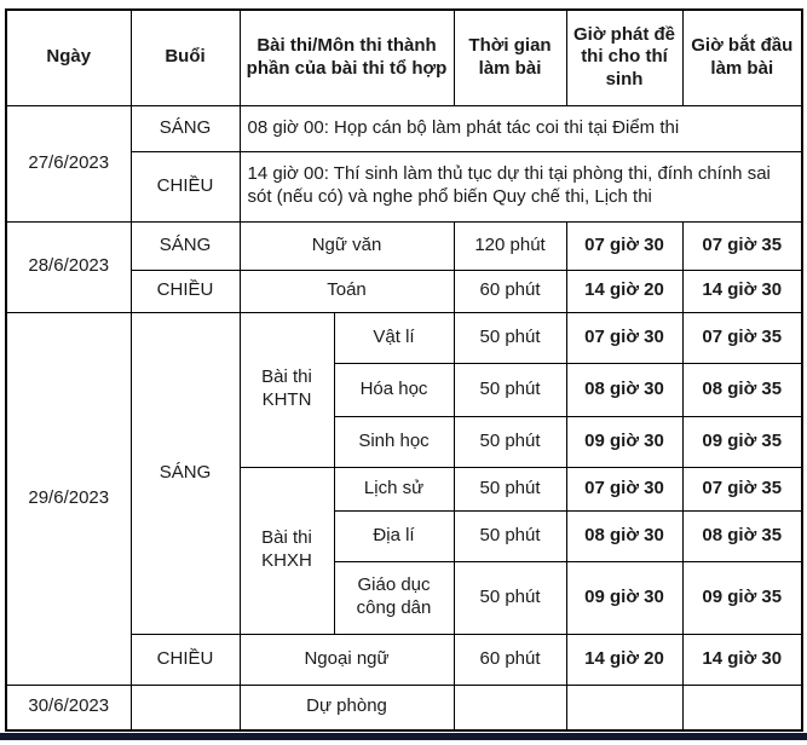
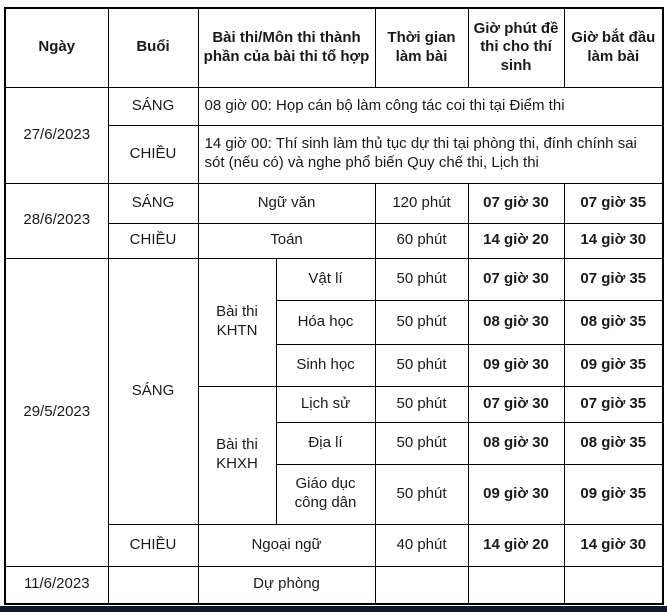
- Ngày	Buổi	Bài thi/Môn thi thành phần của bài thi tổ hợp	Thời gian làm bài	Giờ phát đề thi cho thí sinh	Giờ bắt đầu làm bài
+ Ngày	Buổi	Bài thi/Môn thi thành phần của bài thi tổ hợp	Thời gian làm bài	Giờ phút đề thi cho thí sinh	Giờ bắt đầu làm bài
- 27/6/2023	SÁNG	08 giờ 00: Họp cán bộ làm phát tác coi thi tại Điểm thi
+ 27/6/2023	SÁNG	08 giờ 00: Họp cán bộ làm công tác coi thi tại Điểm thi
  CHIỀU	14 giờ 00: Thí sinh làm thủ tục dự thi tại phòng thi, đính chính sai sót (nếu có) và nghe phổ biến Quy chế thi, Lịch thi
  28/6/2023	SÁNG	Ngữ văn	120 phút	07 giờ 30	07 giờ 35
  CHIỀU	Toán	60 phút	14 giờ 20	14 giờ 30
- 29/6/2023	SÁNG	Bài thi KHTN	Vật lí	50 phút	07 giờ 30	07 giờ 35
+ 29/5/2023	SÁNG	Bài thi KHTN	Vật lí	50 phút	07 giờ 30	07 giờ 35
  Hóa học	50 phút	08 giờ 30	08 giờ 35
  Sinh học	50 phút	09 giờ 30	09 giờ 35
  Bài thi KHXH	Lịch sử	50 phút	07 giờ 30	07 giờ 35
  Địa lí	50 phút	08 giờ 30	08 giờ 35
  Giáo dục công dân	50 phút	09 giờ 30	09 giờ 35
- CHIỀU	Ngoại ngữ	60 phút	14 giờ 20	14 giờ 30
+ CHIỀU	Ngoại ngữ	40 phút	14 giờ 20	14 giờ 30
- 30/6/2023		Dự phòng
+ 11/6/2023		Dự phòng
